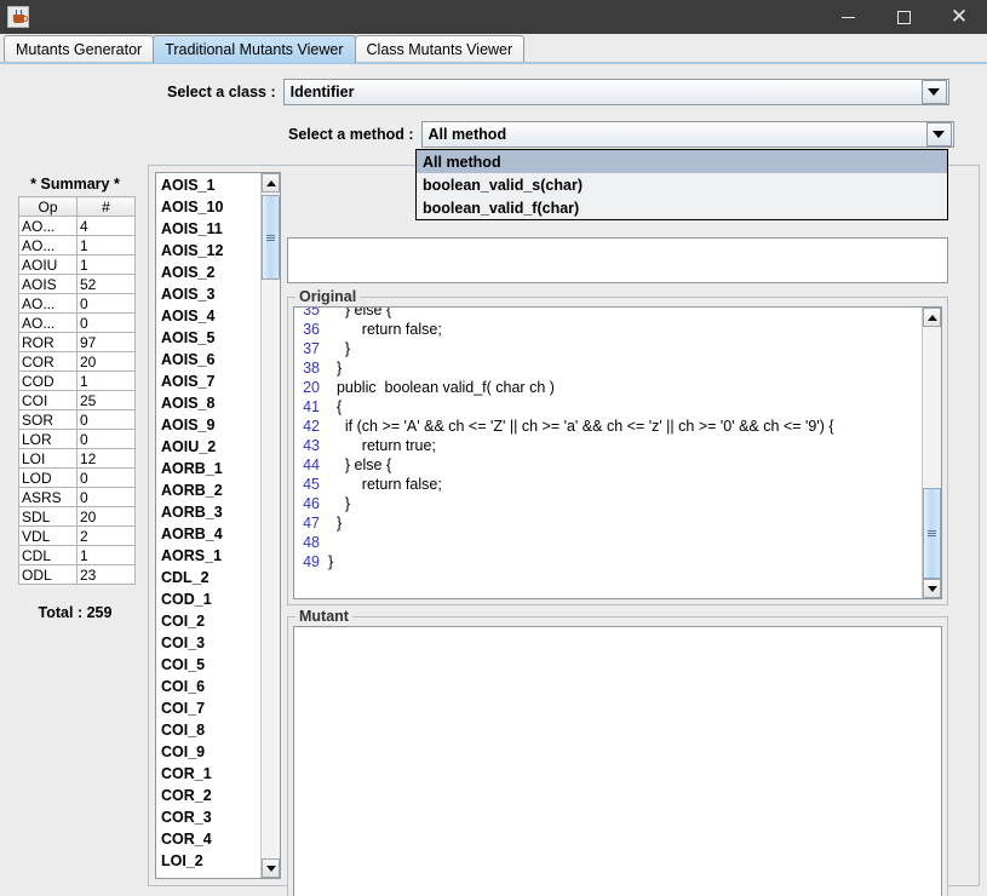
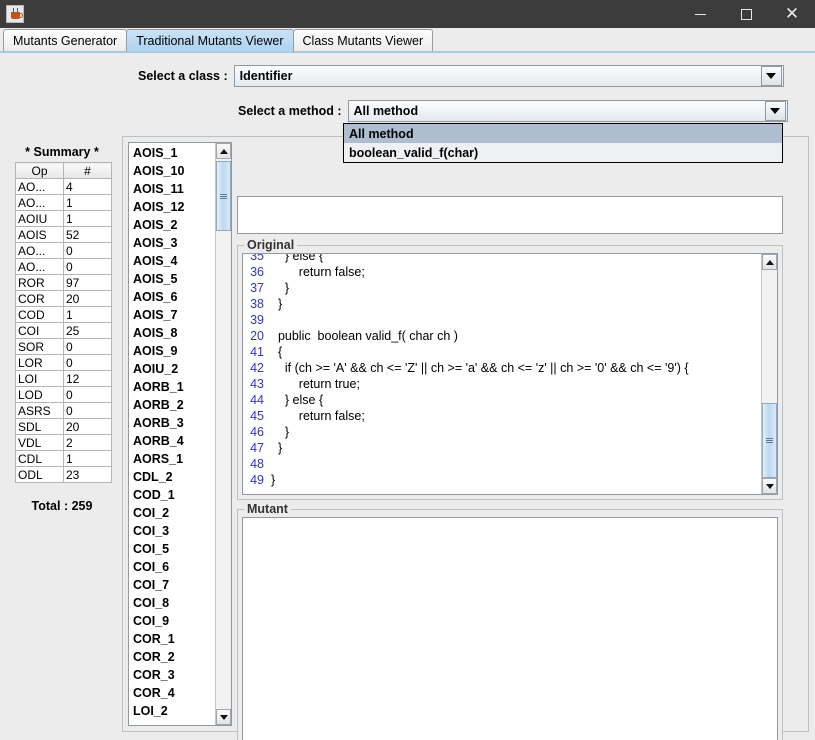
  ✕
  Mutants Generator
  Traditional Mutants Viewer
  Class Mutants Viewer
  Select a class :
  Identifier
  Select a method :
  All method
  * Summary *
  Op	#
  AO...	4
  AO...	1
  AOIU	1
  AOIS	52
  AO...	0
  AO...	0
  ROR	97
  COR	20
  COD	1
  COI	25
  SOR	0
  LOR	0
  LOI	12
  LOD	0
  ASRS	0
  SDL	20
  VDL	2
  CDL	1
  ODL	23
  Total : 259
  AOIS_1
  AOIS_10
  AOIS_11
  AOIS_12
  AOIS_2
  AOIS_3
  AOIS_4
  AOIS_5
  AOIS_6
  AOIS_7
  AOIS_8
  AOIS_9
  AOIU_2
  AORB_1
  AORB_2
  AORB_3
  AORB_4
  AORS_1
  CDL_2
  COD_1
  COI_2
  COI_3
  COI_5
  COI_6
  COI_7
  COI_8
  COI_9
  COR_1
  COR_2
  COR_3
  COR_4
  LOI_2
  Original
  35
  } else {
  36
  return false;
  37
  }
  38
  }
+ 39
  20
  public boolean valid_f( char ch )
  41
  {
  42
  if (ch >= 'A' && ch <= 'Z' || ch >= 'a' && ch <= 'z' || ch >= '0' && ch <= '9') {
  43
  return true;
  44
  } else {
  45
  return false;
  46
  }
  47
  }
  48
  49
  }
  Mutant
  All method
- boolean_valid_s(char)
  boolean_valid_f(char)
